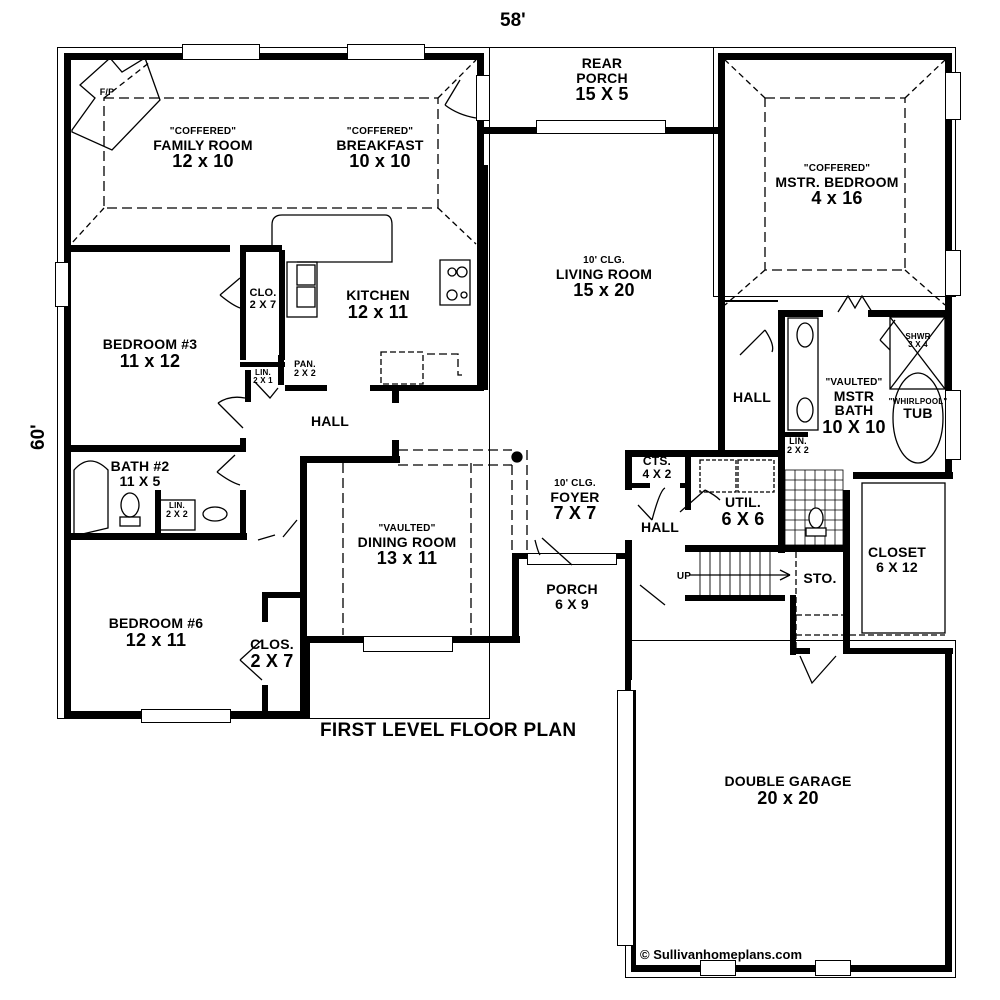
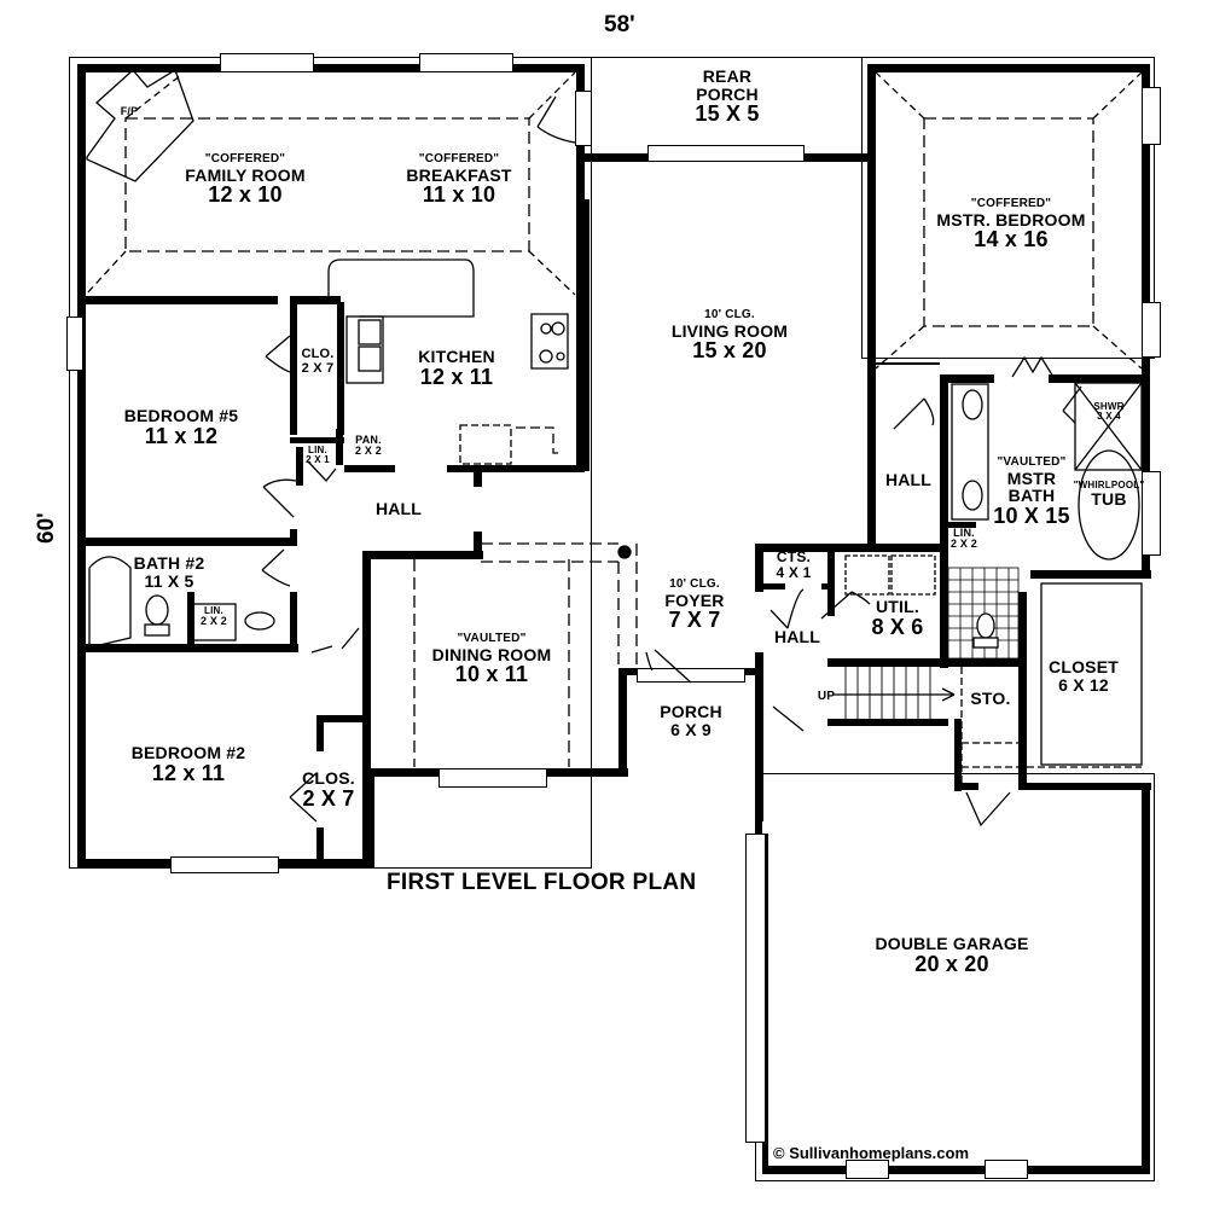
  58'
  F/P
  "COFFERED"
  FAMILY ROOM
  12 x 10
  "COFFERED"
  BREAKFAST
- 10 x 10
+ 11 x 10
  REAR
  PORCH
  15 X 5
  "COFFERED"
  MSTR. BEDROOM
- 4 x 16
+ 14 x 16
  10' CLG.
  LIVING ROOM
  15 x 20
  KITCHEN
  12 x 11
- BEDROOM #3
+ BEDROOM #5
  11 x 12
  CLO.
  2 X 7
  LIN.
  2 X 1
  PAN.
  2 X 2
  HALL
  HALL
  HALL
  "VAULTED"
  MSTR
  BATH
- 10 X 10
+ 10 X 15
  SHWR
  3 X 4
  "WHIRLPOOL"
  TUB
  LIN.
  2 X 2
  BATH #2
  11 X 5
  LIN.
  2 X 2
  CTS.
- 4 X 2
+ 4 X 1
  UTIL.
- 6 X 6
+ 8 X 6
  10' CLG.
  FOYER
  7 X 7
  "VAULTED"
  DINING ROOM
- 13 x 11
+ 10 x 11
  PORCH
  6 X 9
- BEDROOM #6
+ BEDROOM #2
  12 x 11
  CLOS.
  2 X 7
  CLOSET
  6 X 12
  STO.
  UP
  DOUBLE GARAGE
  20 x 20
  FIRST LEVEL FLOOR PLAN
  © Sullivanhomeplans.com
